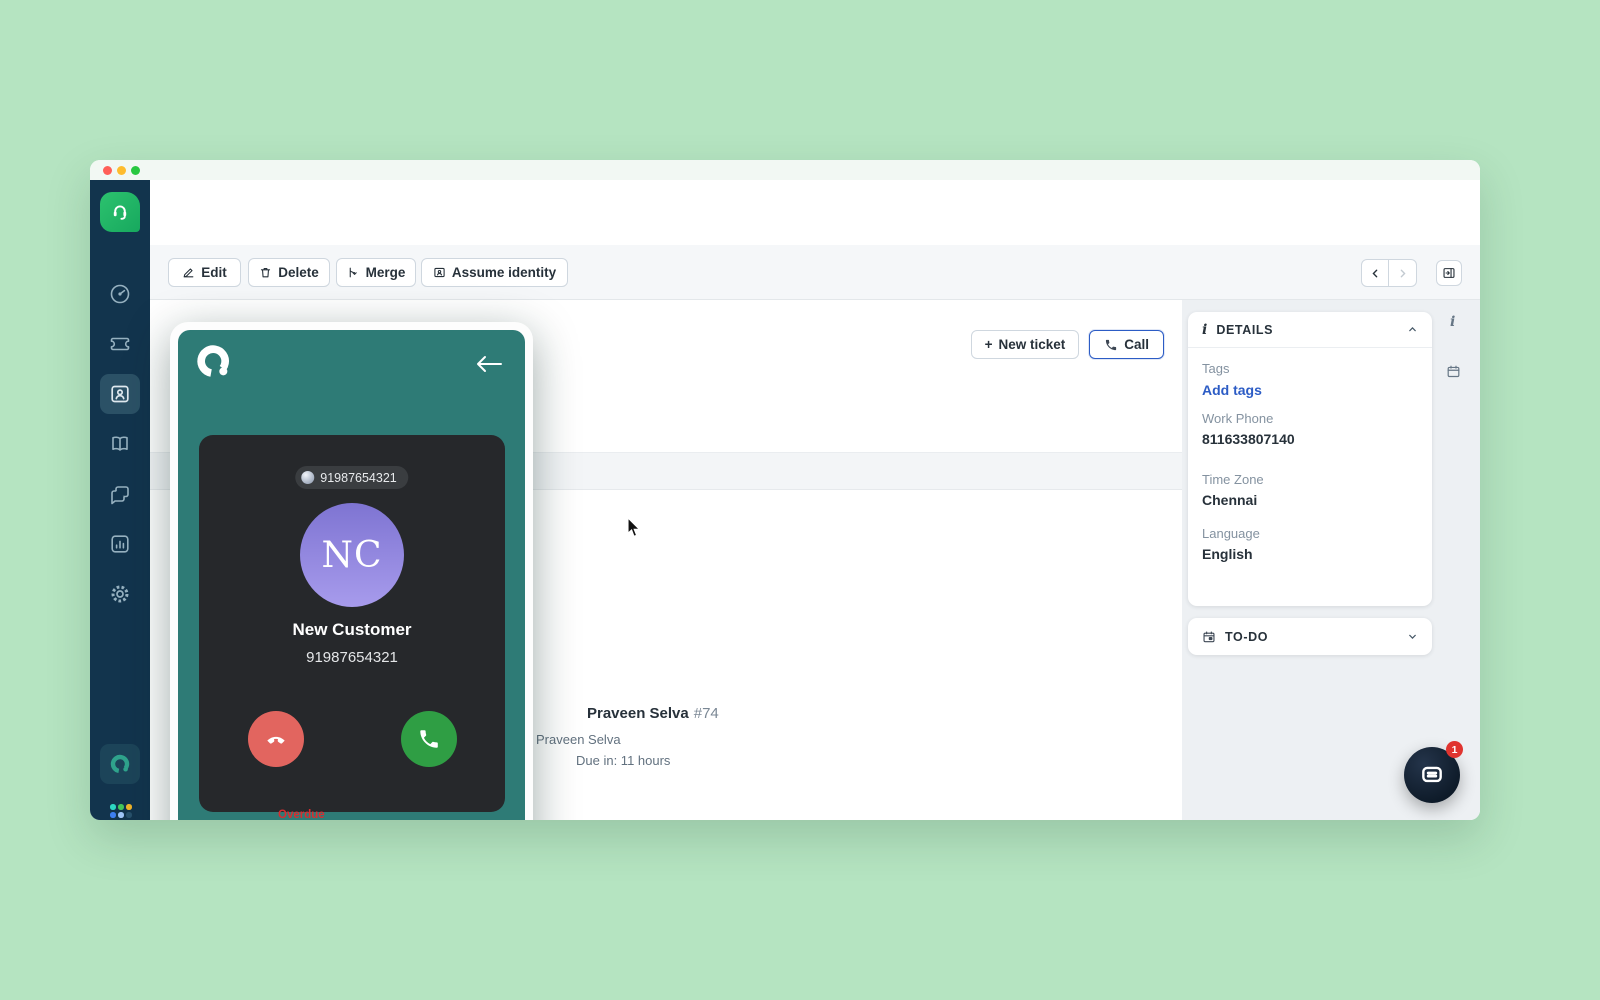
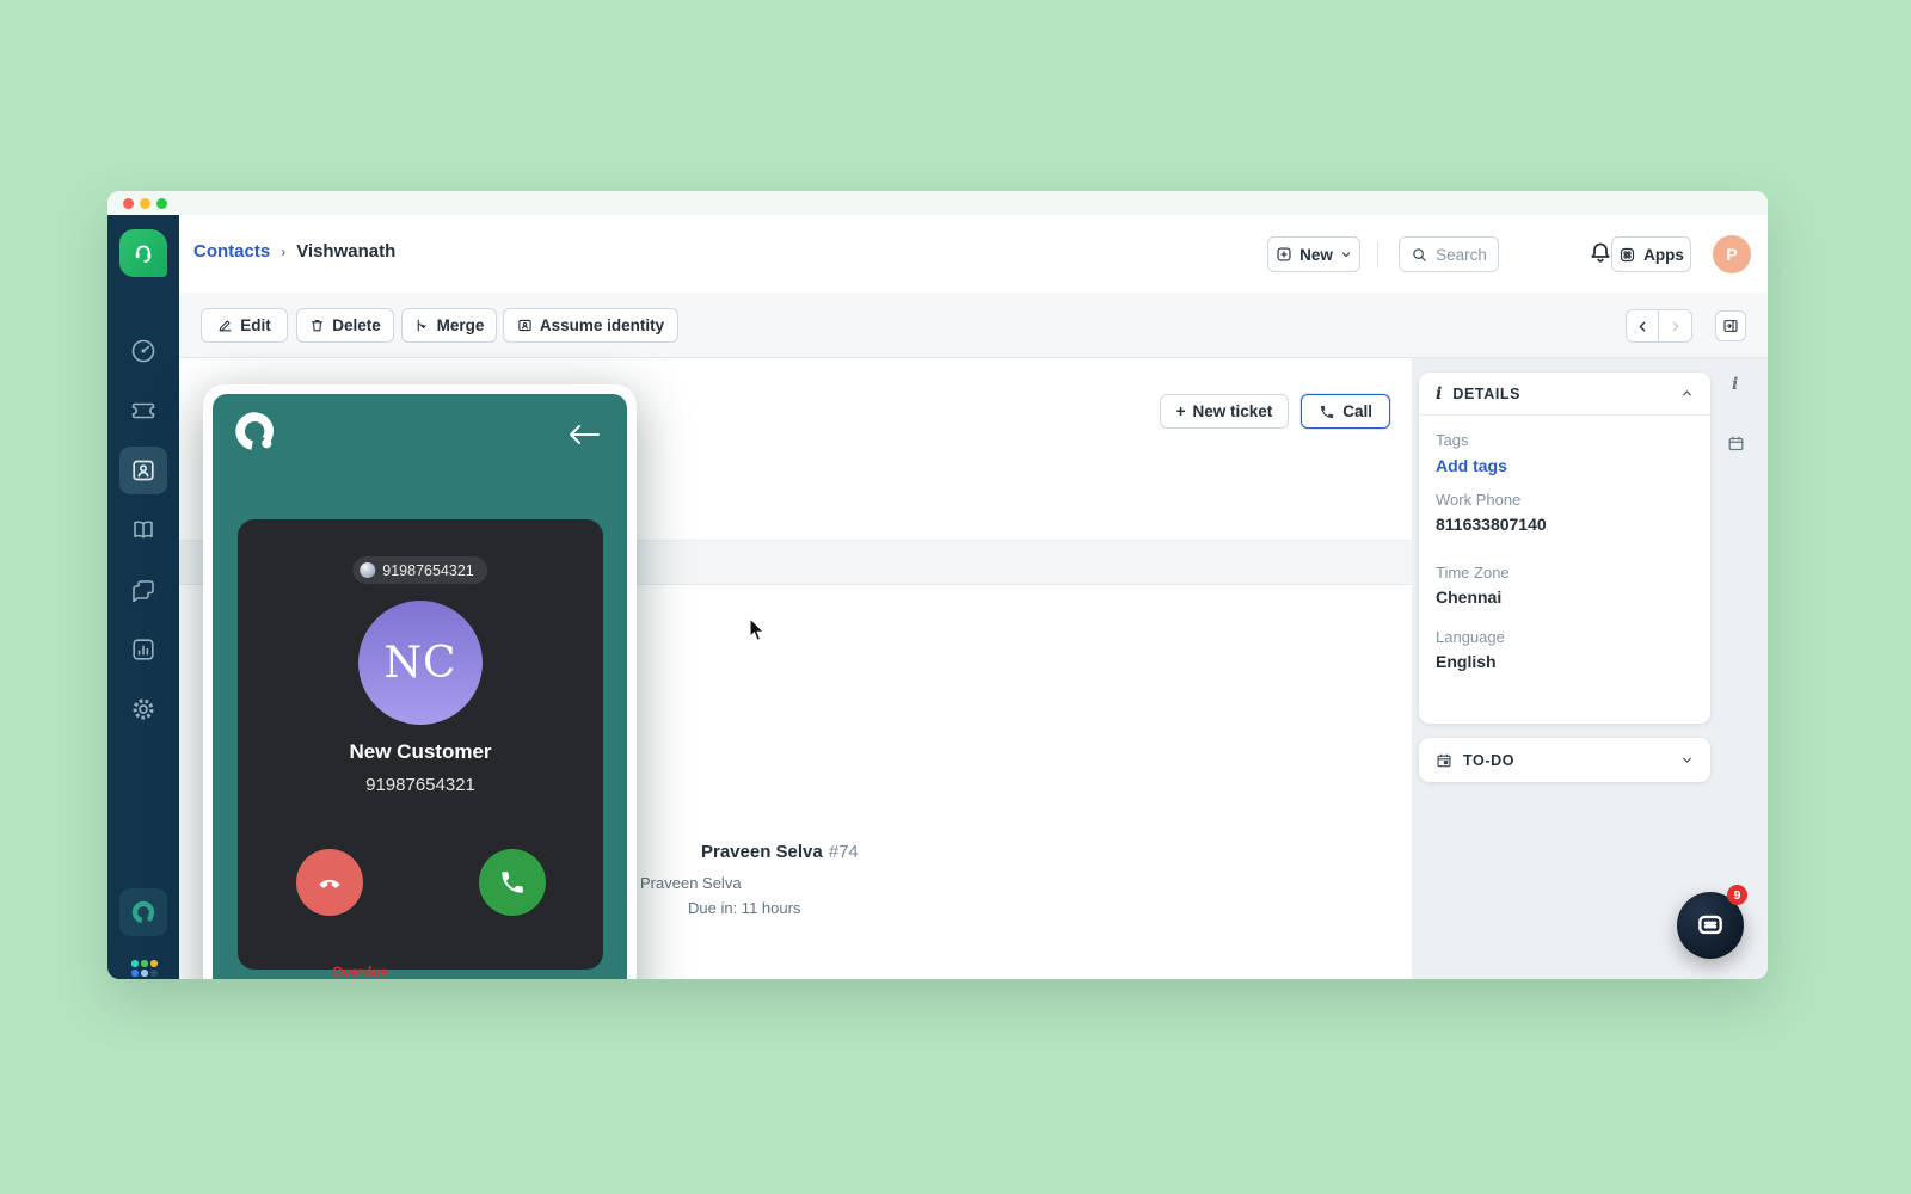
+ Contacts
+ ›
+ Vishwanath
+ New
+ Search
+ Apps
+ P
  Edit
  Delete
  Merge
  Assume identity
  +
  New ticket
  Call
  Praveen Selva #74
  Praveen Selva
  Due in: 11 hours
  i
  DETAILS
  Tags
  Add tags
  Work Phone
  811633807140
  Time Zone
  Chennai
  Language
  English
  TO-DO
  i
  91987654321
  NC
  New Customer
  91987654321
  Overdue
- 1
+ 9
